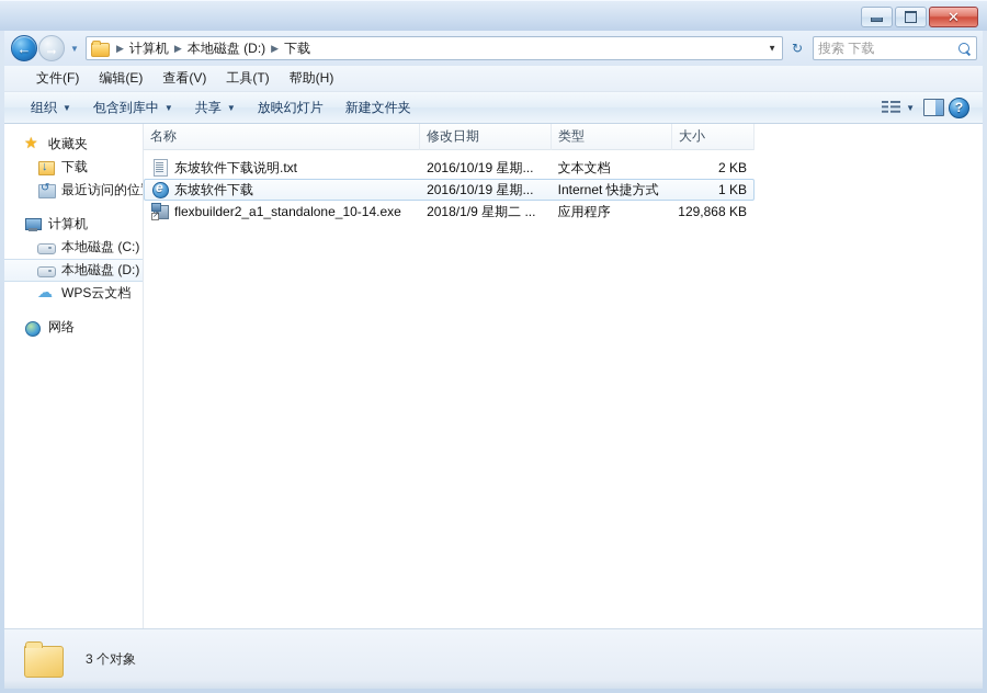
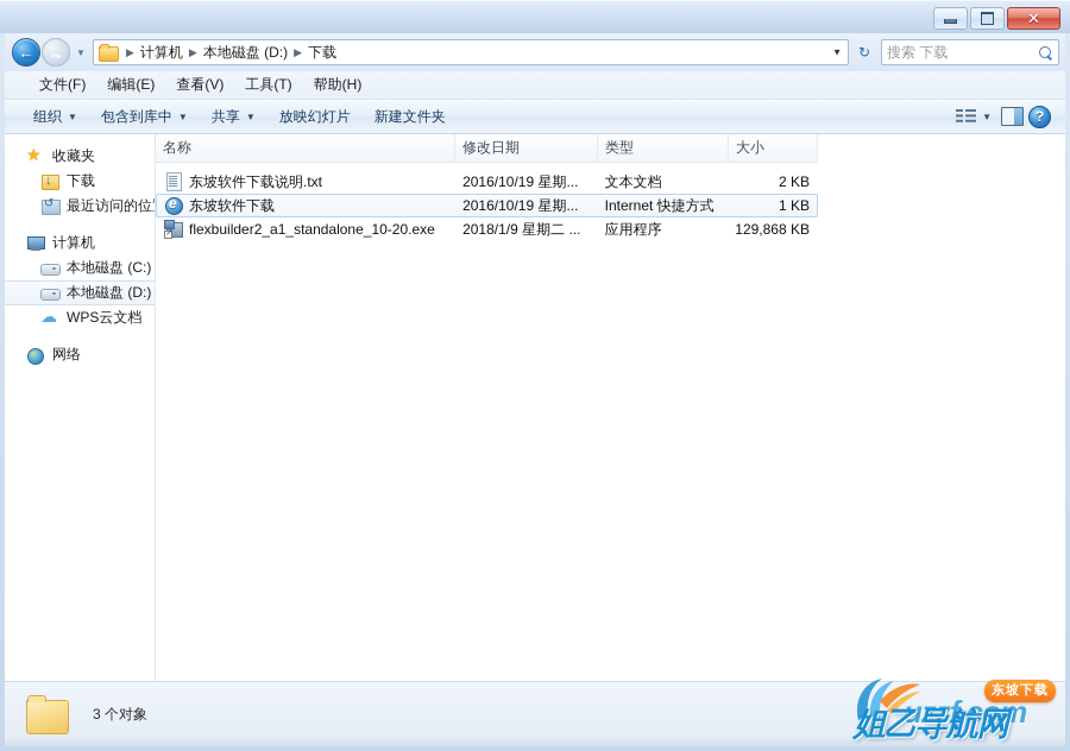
  ✕
  ←
  →
  ▼
  ▶
  计算机
  ▶
  本地磁盘 (D:)
  ▶
  下载
  ▼
  ↻
  搜索 下载
  文件(F)
  编辑(E)
  查看(V)
  工具(T)
  帮助(H)
  组织
  ▼
  包含到库中
  ▼
  共享
  ▼
  放映幻灯片
  新建文件夹
  ▼
  ?
  收藏夹
  下载
  最近访问的位
  计算机
  本地磁盘 (C:)
  本地磁盘 (D:)
  WPS云文档
  网络
  名称
  修改日期
  类型
  大小
  东坡软件下载说明.txt
  2016/10/19 星期...
  文本文档
  2 KB
  东坡软件下载
  2016/10/19 星期...
  Internet 快捷方式
  1 KB
- flexbuilder2_a1_standalone_10-14.exe
+ flexbuilder2_a1_standalone_10-20.exe
  2018/1/9 星期二 ...
  应用程序
  129,868 KB
  3 个对象
+ uzzf.com
+ 东坡下载
+ 姐乙导航网
